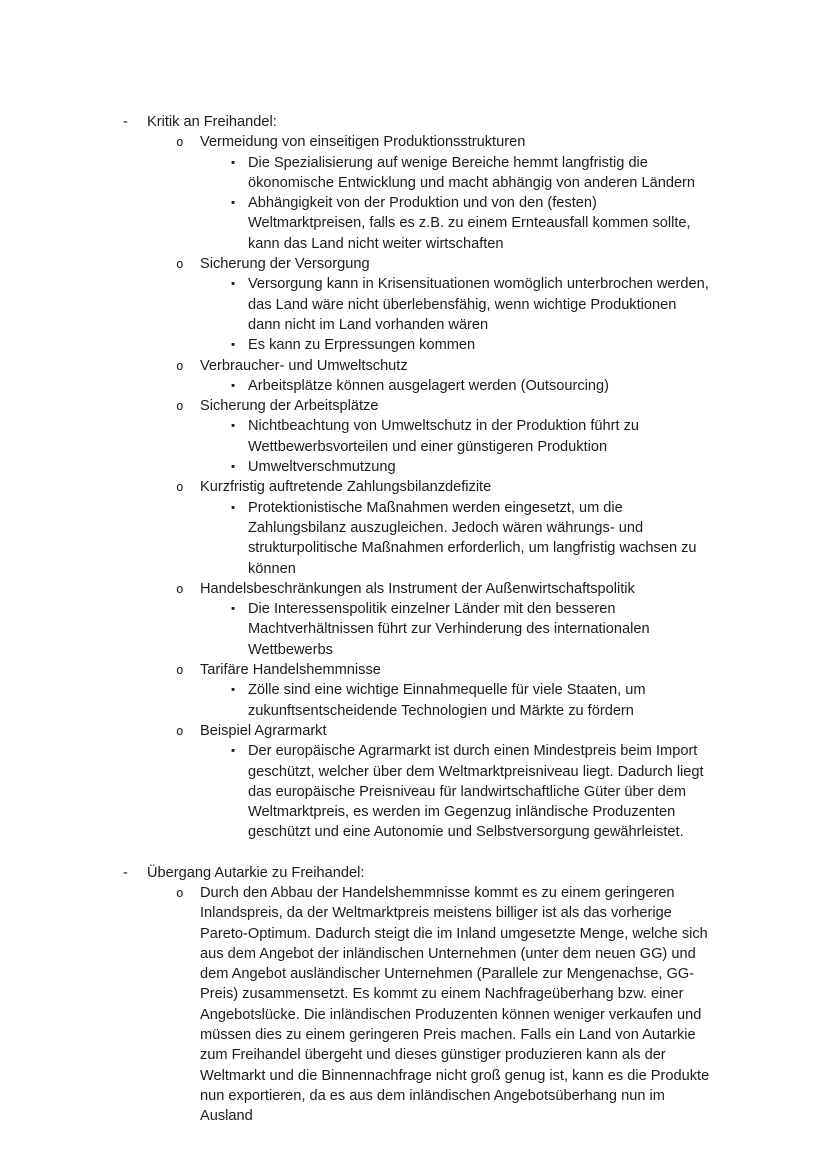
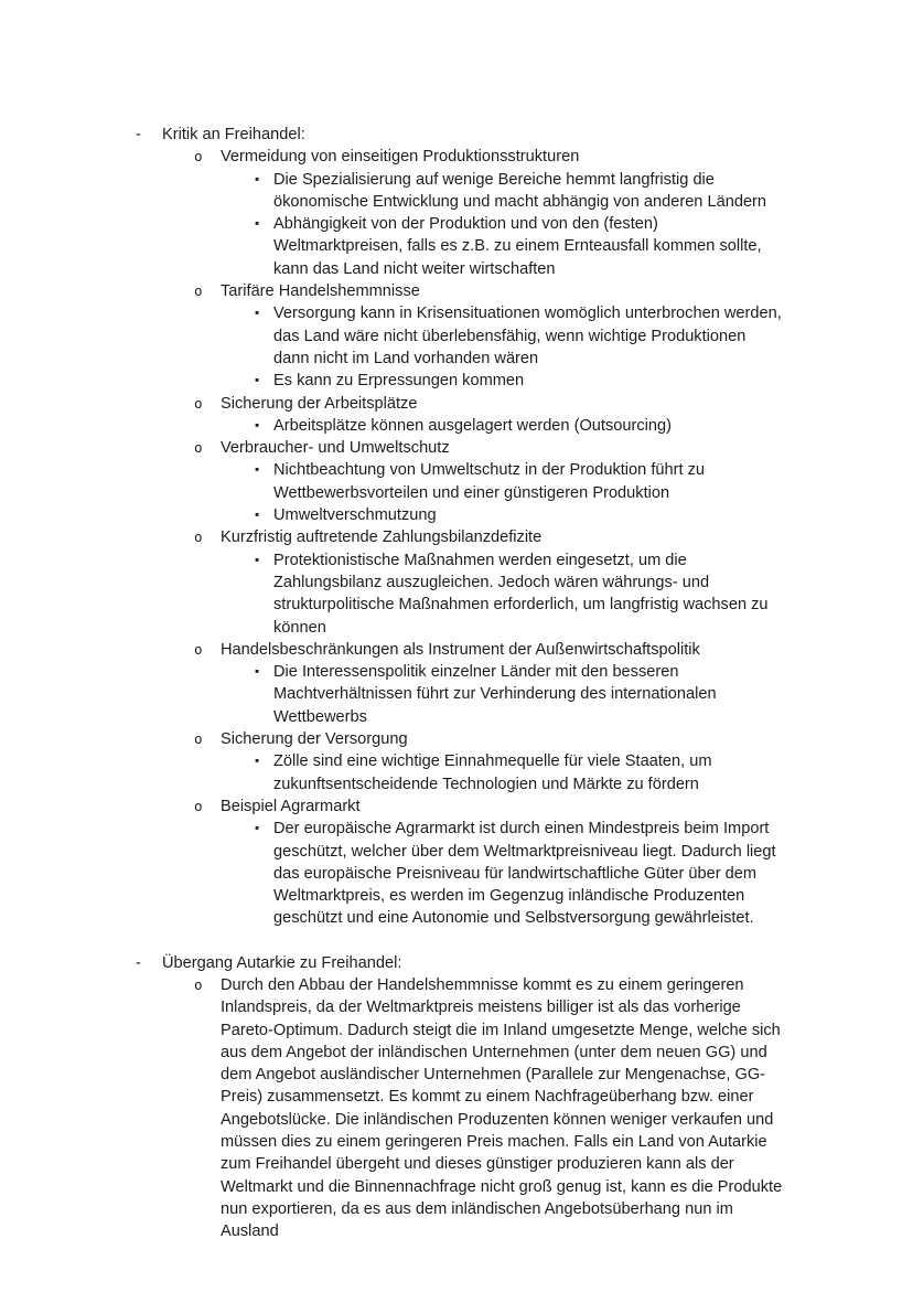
  -
  Kritik an Freihandel:
  o
  Vermeidung von einseitigen Produktionsstrukturen
  ▪
  Die Spezialisierung auf wenige Bereiche hemmt langfristig die ökonomische Entwicklung und macht abhängig von anderen Ländern
  ▪
  Abhängigkeit von der Produktion und von den (festen) Weltmarktpreisen, falls es z.B. zu einem Ernteausfall kommen sollte, kann das Land nicht weiter wirtschaften
  o
- Sicherung der Versorgung
+ Tarifäre Handelshemmnisse
  ▪
  Versorgung kann in Krisensituationen womöglich unterbrochen werden, das Land wäre nicht überlebensfähig, wenn wichtige Produktionen dann nicht im Land vorhanden wären
  ▪
  Es kann zu Erpressungen kommen
  o
- Verbraucher- und Umweltschutz
+ Sicherung der Arbeitsplätze
  ▪
  Arbeitsplätze können ausgelagert werden (Outsourcing)
  o
- Sicherung der Arbeitsplätze
+ Verbraucher- und Umweltschutz
  ▪
  Nichtbeachtung von Umweltschutz in der Produktion führt zu Wettbewerbsvorteilen und einer günstigeren Produktion
  ▪
  Umweltverschmutzung
  o
  Kurzfristig auftretende Zahlungsbilanzdefizite
  ▪
  Protektionistische Maßnahmen werden eingesetzt, um die Zahlungsbilanz auszugleichen. Jedoch wären währungs- und strukturpolitische Maßnahmen erforderlich, um langfristig wachsen zu können
  o
  Handelsbeschränkungen als Instrument der Außenwirtschaftspolitik
  ▪
  Die Interessenspolitik einzelner Länder mit den besseren Machtverhältnissen führt zur Verhinderung des internationalen Wettbewerbs
  o
- Tarifäre Handelshemmnisse
+ Sicherung der Versorgung
  ▪
  Zölle sind eine wichtige Einnahmequelle für viele Staaten, um zukunftsentscheidende Technologien und Märkte zu fördern
  o
  Beispiel Agrarmarkt
  ▪
  Der europäische Agrarmarkt ist durch einen Mindestpreis beim Import geschützt, welcher über dem Weltmarktpreisniveau liegt. Dadurch liegt das europäische Preisniveau für landwirtschaftliche Güter über dem Weltmarktpreis, es werden im Gegenzug inländische Produzenten geschützt und eine Autonomie und Selbstversorgung gewährleistet.
  -
  Übergang Autarkie zu Freihandel:
  o
  Durch den Abbau der Handelshemmnisse kommt es zu einem geringeren Inlandspreis, da der Weltmarktpreis meistens billiger ist als das vorherige Pareto-Optimum. Dadurch steigt die im Inland umgesetzte Menge, welche sich aus dem Angebot der inländischen Unternehmen (unter dem neuen GG) und dem Angebot ausländischer Unternehmen (Parallele zur Mengenachse, GG-Preis) zusammensetzt. Es kommt zu einem Nachfrageüberhang bzw. einer Angebotslücke. Die inländischen Produzenten können weniger verkaufen und müssen dies zu einem geringeren Preis machen. Falls ein Land von Autarkie zum Freihandel übergeht und dieses günstiger produzieren kann als der Weltmarkt und die Binnennachfrage nicht groß genug ist, kann es die Produkte nun exportieren, da es aus dem inländischen Angebotsüberhang nun im Ausland
